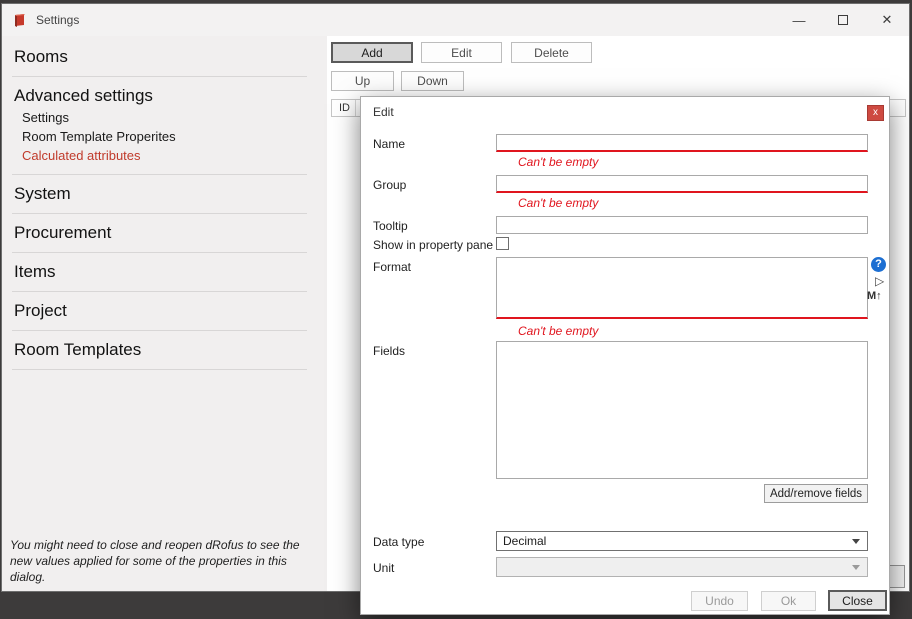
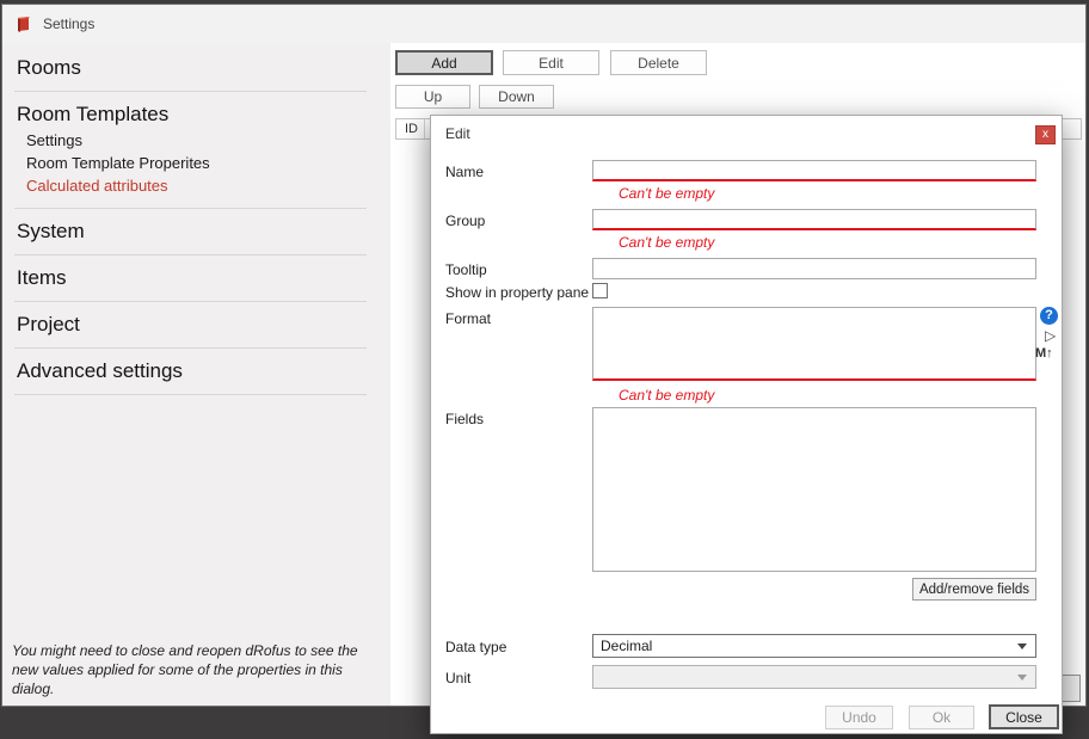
  Settings
- —
- ✕
  Rooms
- Advanced settings
+ Room Templates
  Settings
  Room Template Properites
  Calculated attributes
  System
- Procurement
  Items
  Project
- Room Templates
+ Advanced settings
  You might need to close and reopen dRofus to see the new values applied for some of the properties in this dialog.
  Add
  Edit
  Delete
  Up
  Down
  ID
  Edit
  x
  Name
  Can't be empty
  Group
  Can't be empty
  Tooltip
  Show in property pane
  Format
  ?
  ▷
  M↑
  Can't be empty
  Fields
  Add/remove fields
  Data type
  Decimal
  Unit
  Undo
  Ok
  Close
